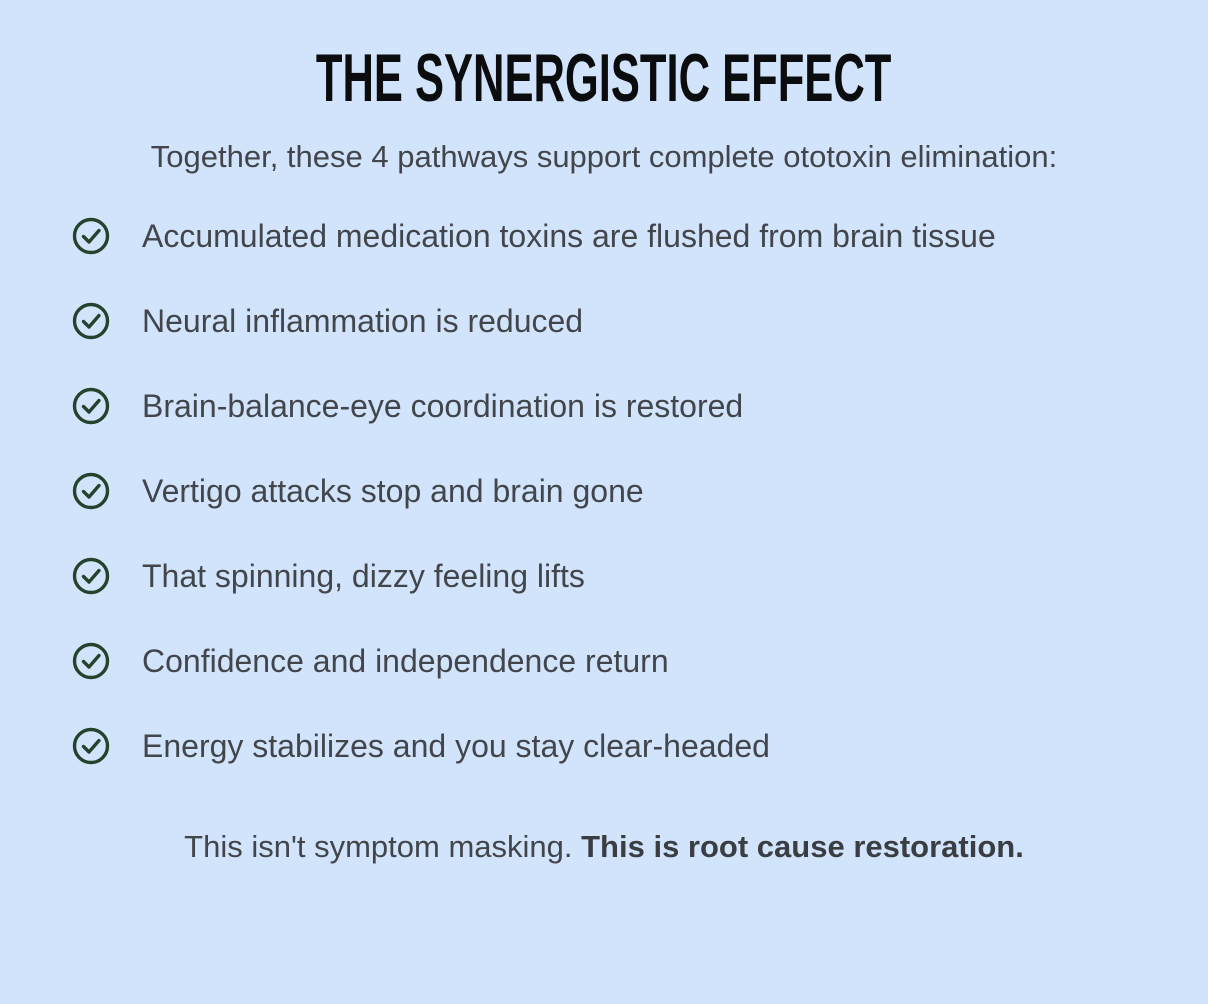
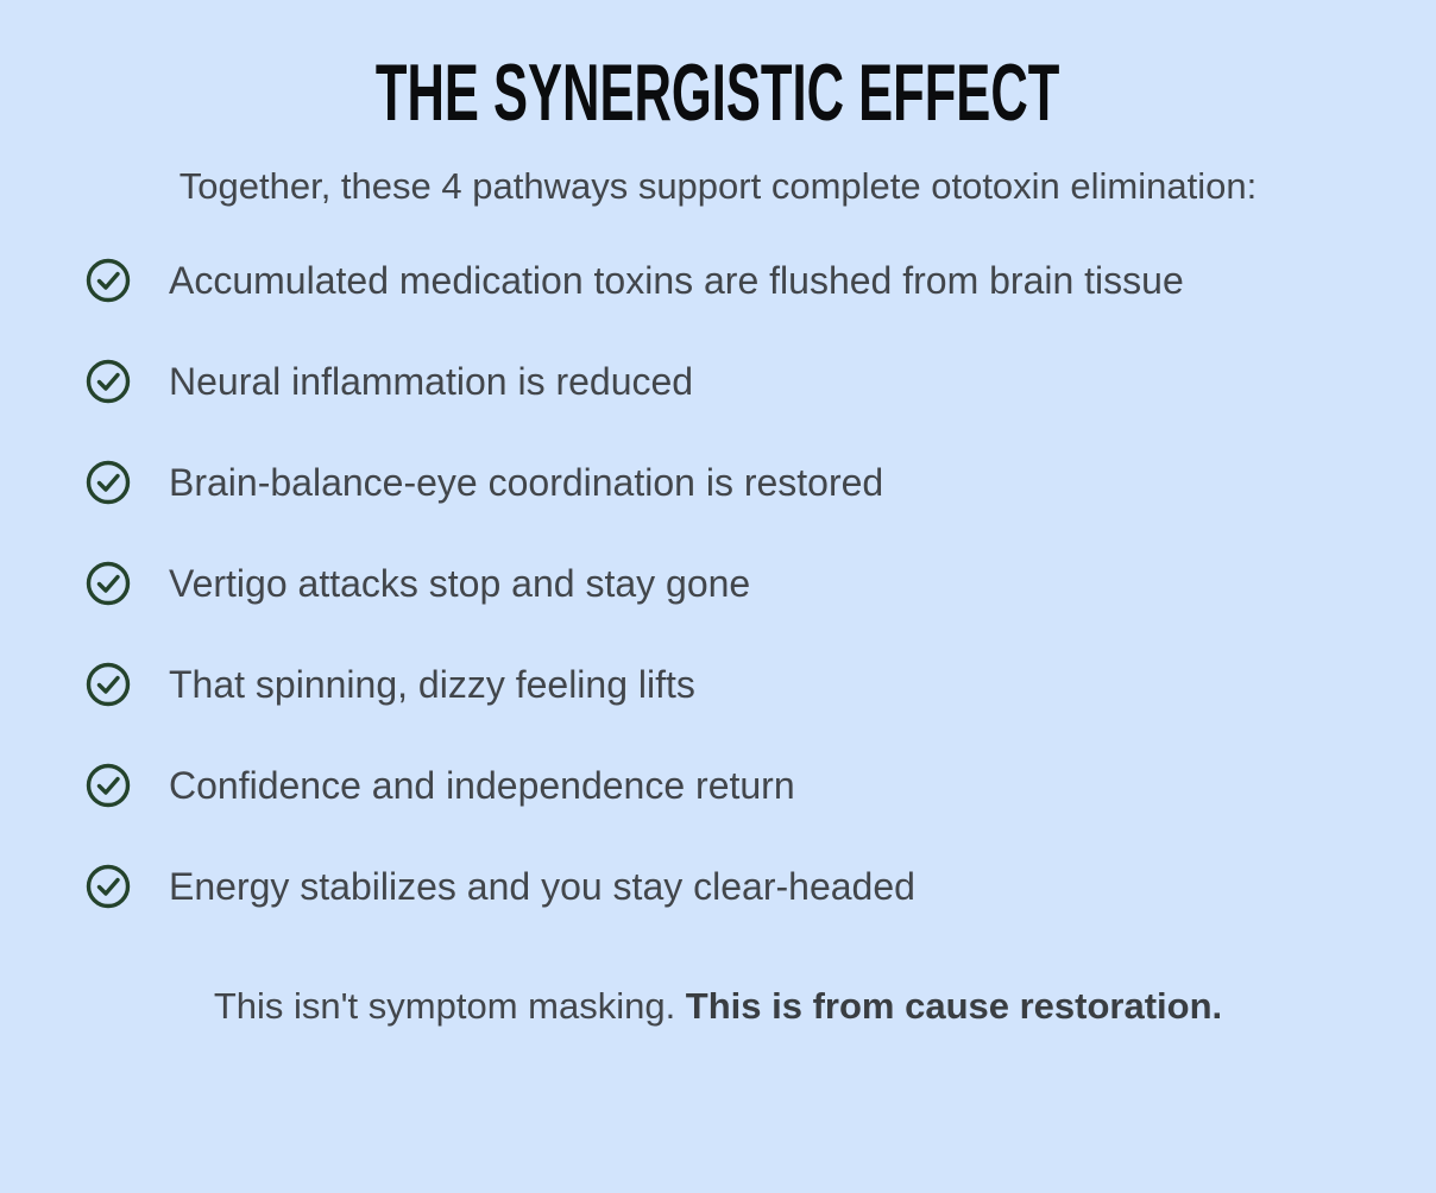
  THE SYNERGISTIC EFFECT
  Together, these 4 pathways support complete ototoxin elimination:
  Accumulated medication toxins are flushed from brain tissue
  Neural inflammation is reduced
  Brain-balance-eye coordination is restored
- Vertigo attacks stop and brain gone
+ Vertigo attacks stop and stay gone
  That spinning, dizzy feeling lifts
  Confidence and independence return
  Energy stabilizes and you stay clear-headed
- This isn't symptom masking. This is root cause restoration.
+ This isn't symptom masking. This is from cause restoration.
